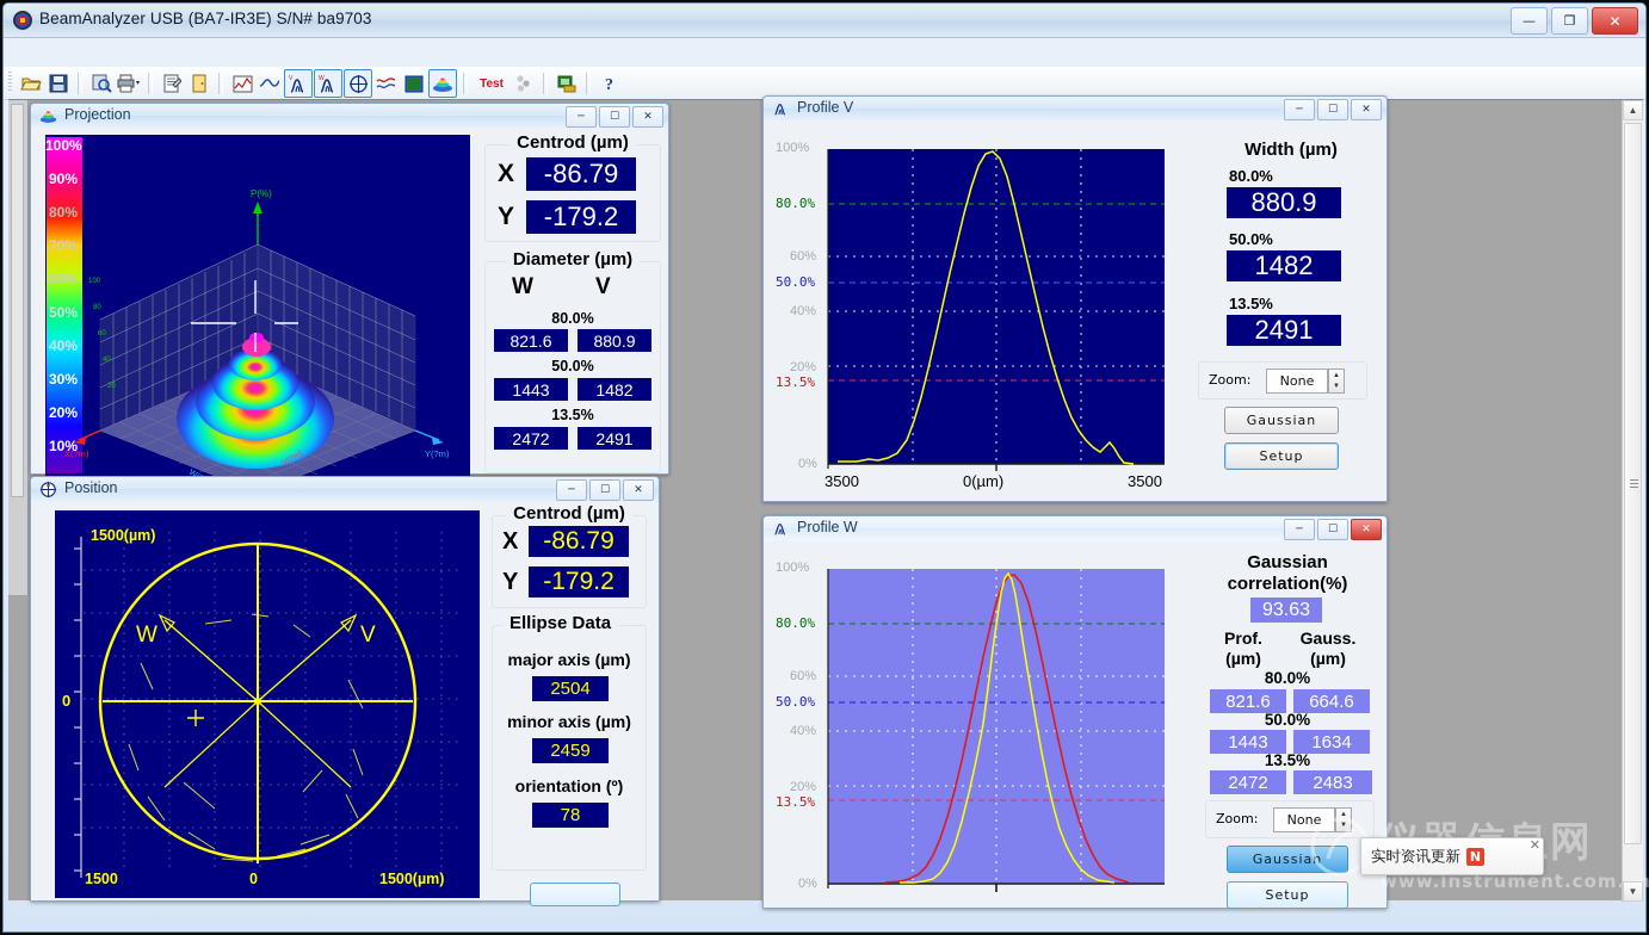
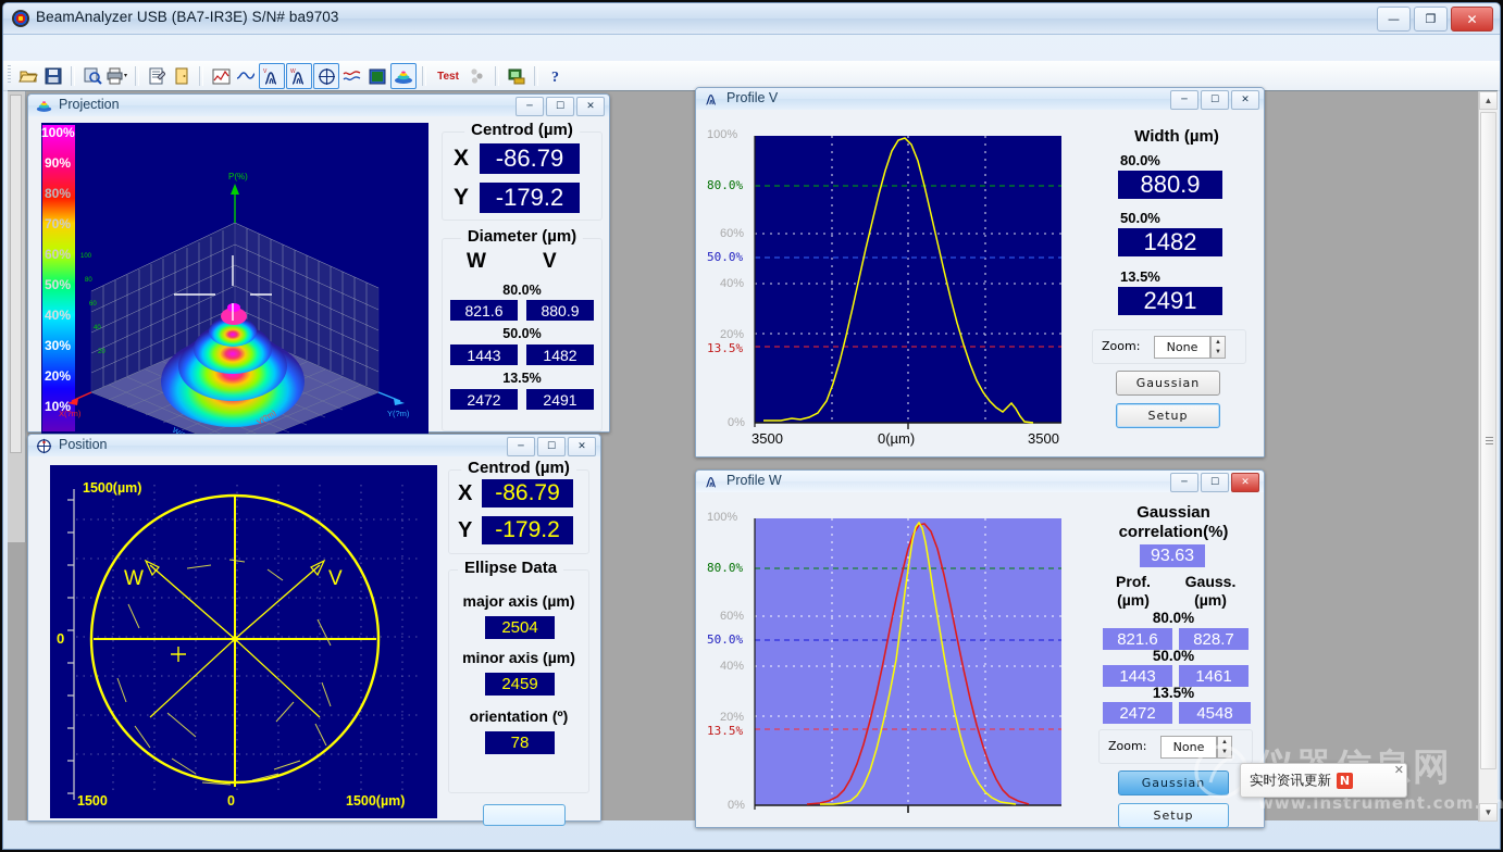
  BeamAnalyzer USB (BA7-IR3E) S/N# ba9703
  —
  ❐
  ✕
  Test
  ?
  Projection
  ─
  ☐
  ✕
  P(%)
  X(?m)
  Y(?m)
  100%
  90%
  80%
  70%
  60%
  50%
  40%
  30%
  20%
  10%
  Centrod (µm)
  X
  -86.79
  Y
  -179.2
  Diameter (µm)
  W
  V
  80.0%
  821.6
  880.9
  50.0%
  1443
  1482
  13.5%
  2472
  2491
  Position
  ─
  ☐
  ✕
  W
  V
  1500(µm)
  0
  1500
  0
  1500(µm)
  Centrod (µm)
  X
  -86.79
  Y
  -179.2
  Ellipse Data
  major axis (µm)
  2504
  minor axis (µm)
  2459
  orientation (º)
  78
  Profile V
  ─
  ☐
  ✕
  100%
  80.0%
  60%
  50.0%
  40%
  20%
  13.5%
  0%
  3500
  0(µm)
  3500
  Width (µm)
  80.0%
  880.9
  50.0%
  1482
  13.5%
  2491
  Zoom:
  None
  Gaussian
  Setup
  Profile W
  ─
  ☐
  ✕
  100%
  80.0%
  60%
  50.0%
  40%
  20%
  13.5%
  0%
  Gaussian
  correlation(%)
  93.63
  Prof.
  (µm)
  Gauss.
  (µm)
  80.0%
  821.6
- 664.6
+ 828.7
  50.0%
  1443
- 1634
+ 1461
  13.5%
  2472
- 2483
+ 4548
  Zoom:
  None
  Gaussian
  Setup
  www.instrument.comn
  实时资讯更新
  N
  ✕
  ▲
  ▼
